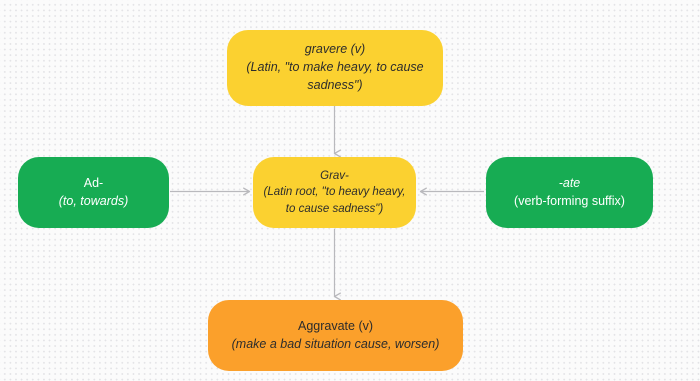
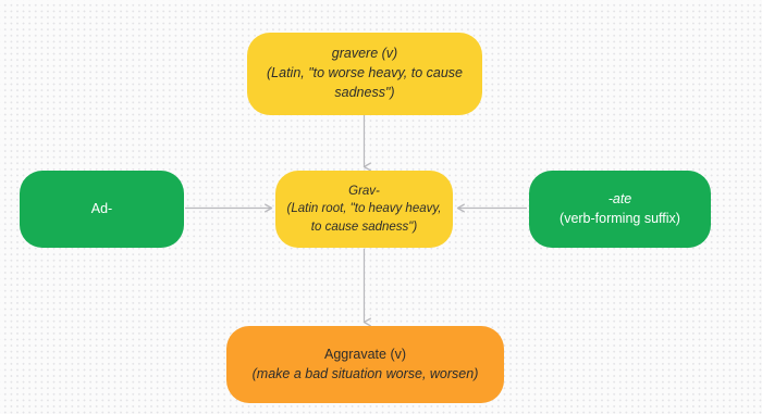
  gravere (v)
- (Latin, "to make heavy, to cause sadness")
+ (Latin, "to worse heavy, to cause sadness")
  Grav-
  (Latin root, "to heavy heavy, to cause sadness")
  Ad-
- (to, towards)
  -ate
  (verb-forming suffix)
  Aggravate (v)
- (make a bad situation cause, worsen)
+ (make a bad situation worse, worsen)
